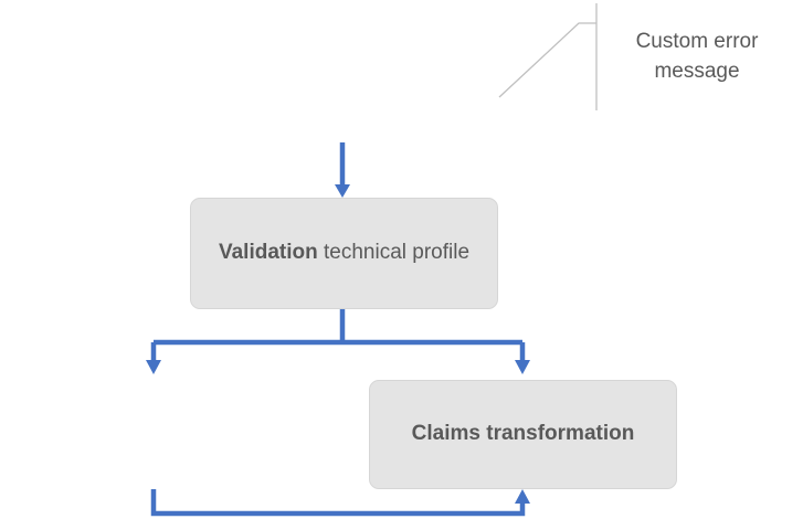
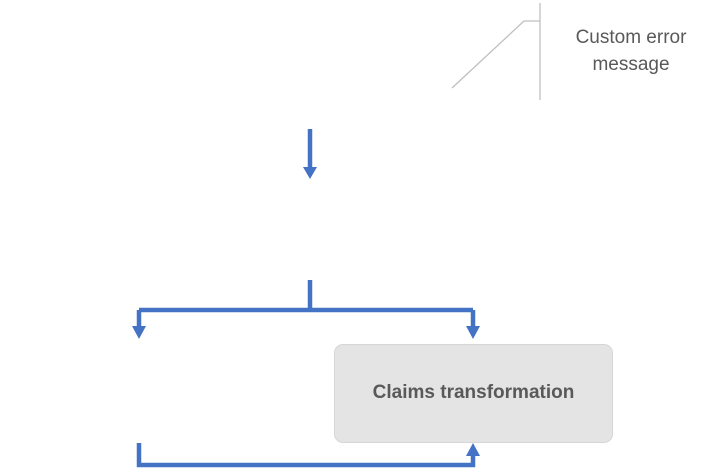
- Validation technical profile
  Claims transformation
  Custom error message
